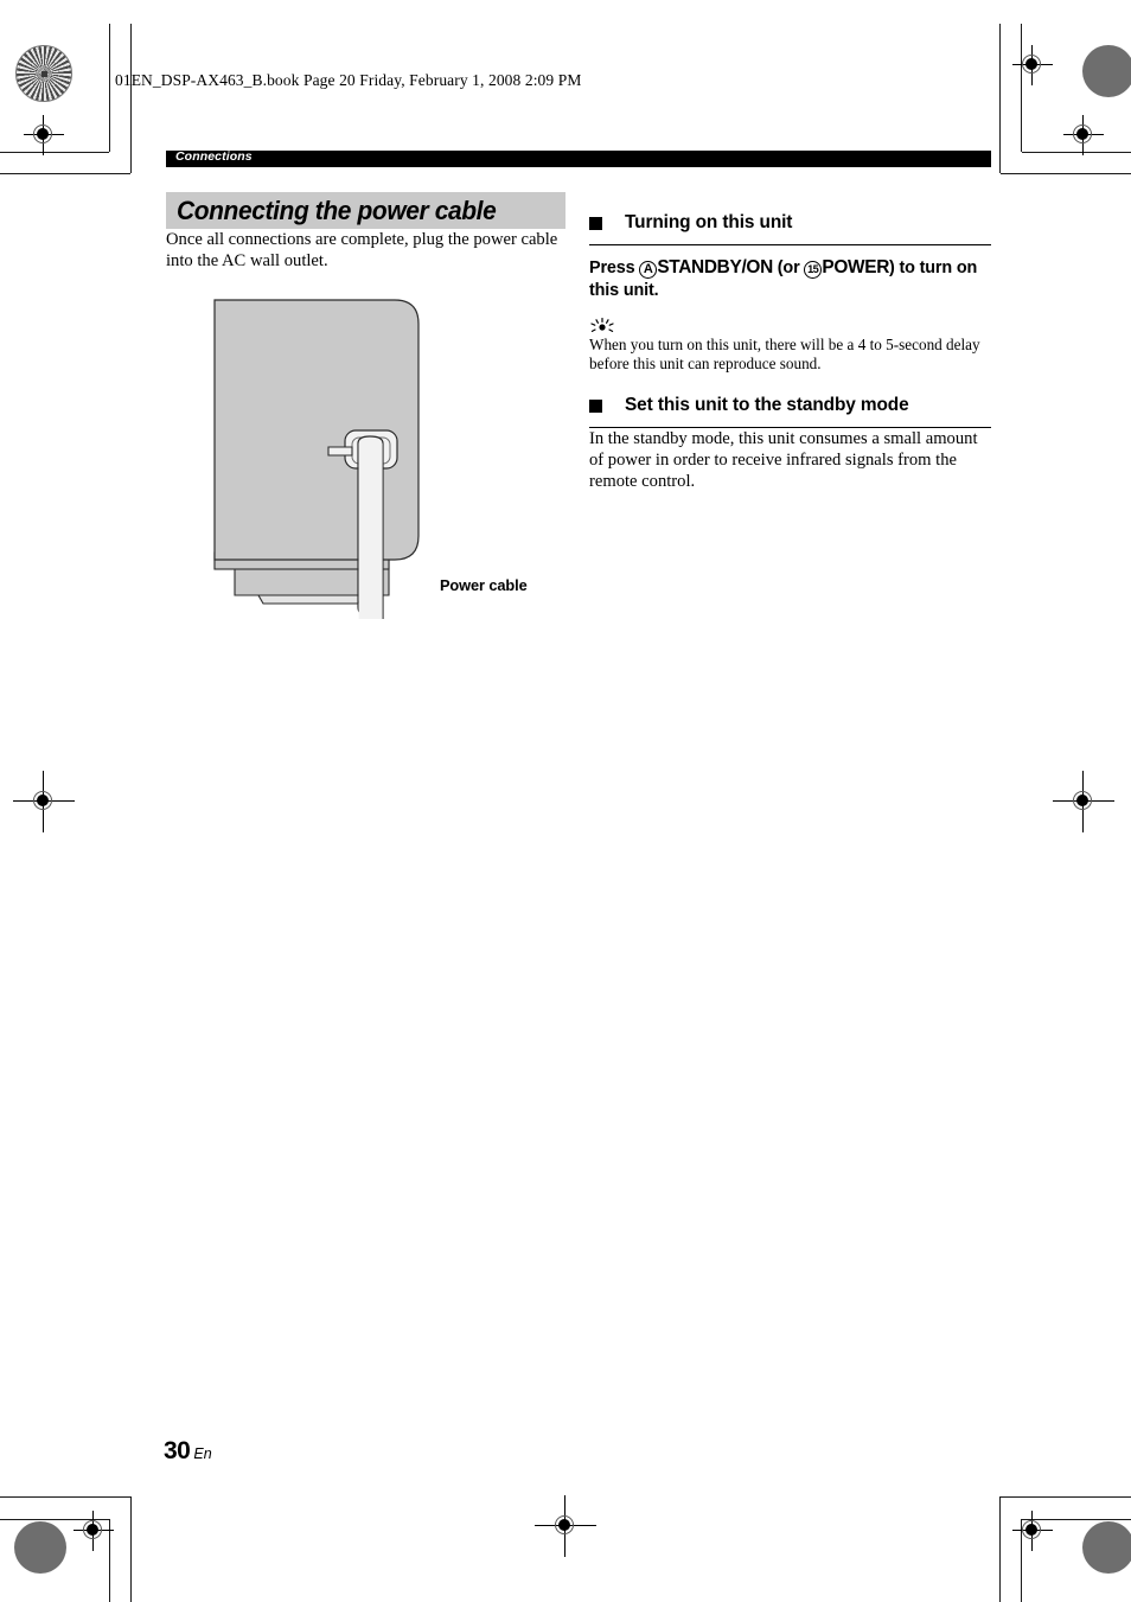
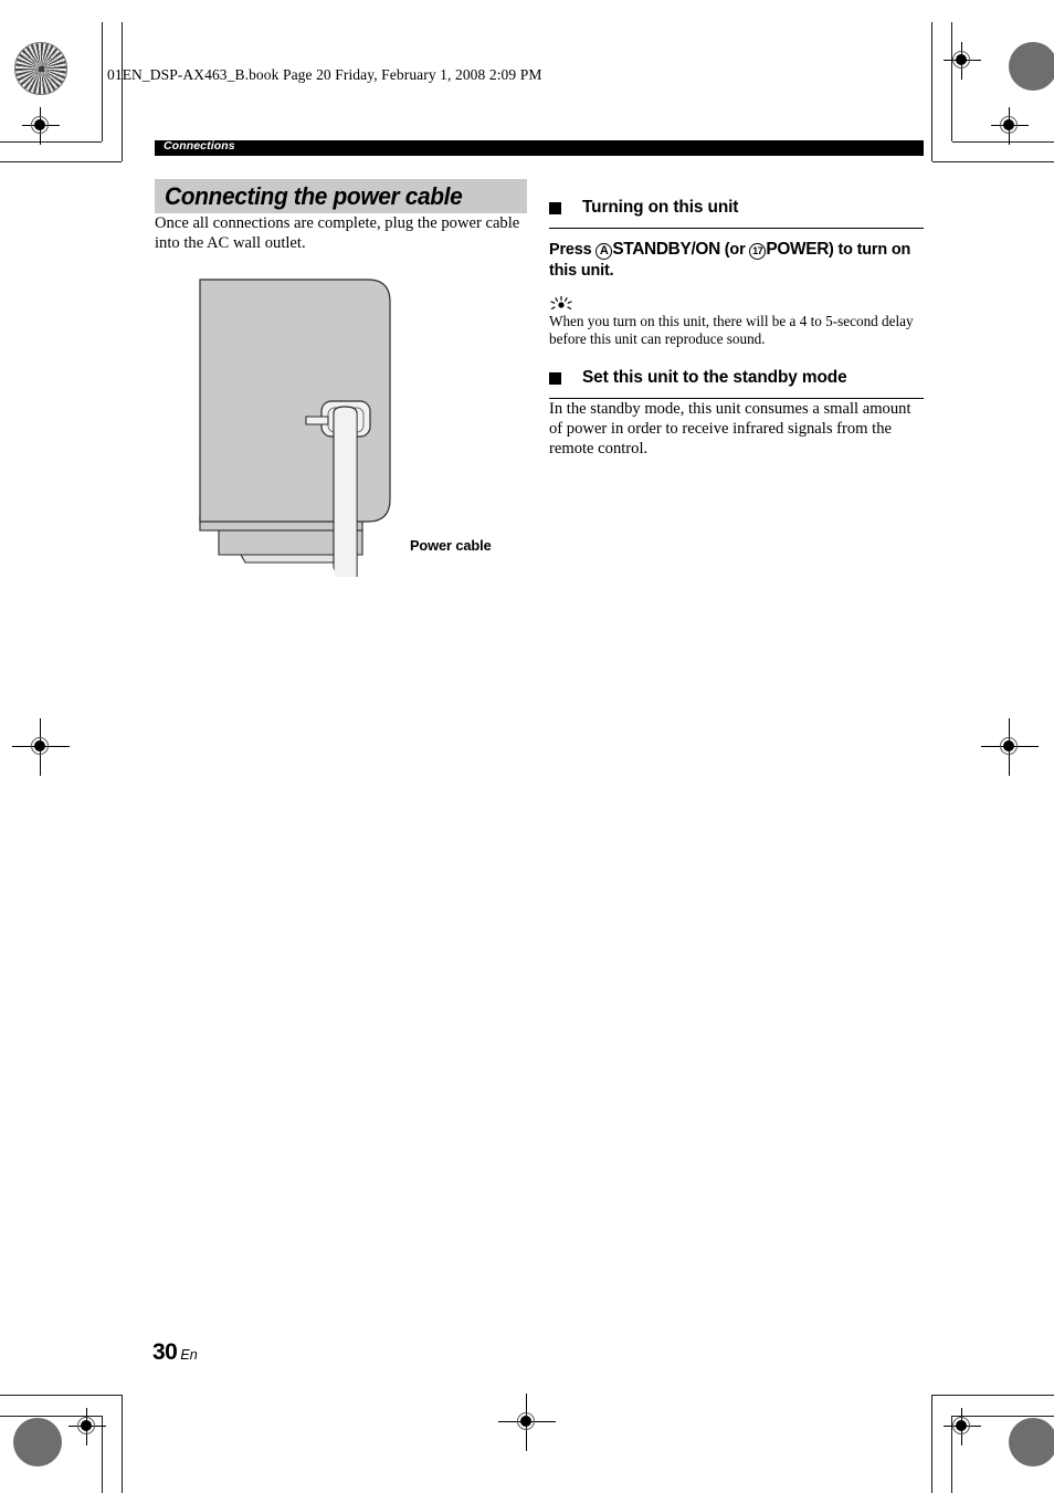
  01EN_DSP-AX463_B.book Page 20 Friday, February 1, 2008 2:09 PM
  Connections
  Connecting the power cable
  Once all connections are complete, plug the power cable into the AC wall outlet.
  Power cable
  Turning on this unit
- Press A STANDBY/ON (or 15 POWER) to turn on this unit.
+ Press A STANDBY/ON (or 17 POWER) to turn on this unit.
  When you turn on this unit, there will be a 4 to 5-second delay before this unit can reproduce sound.
  Set this unit to the standby mode
  In the standby mode, this unit consumes a small amount of power in order to receive infrared signals from the remote control.
  30 En
